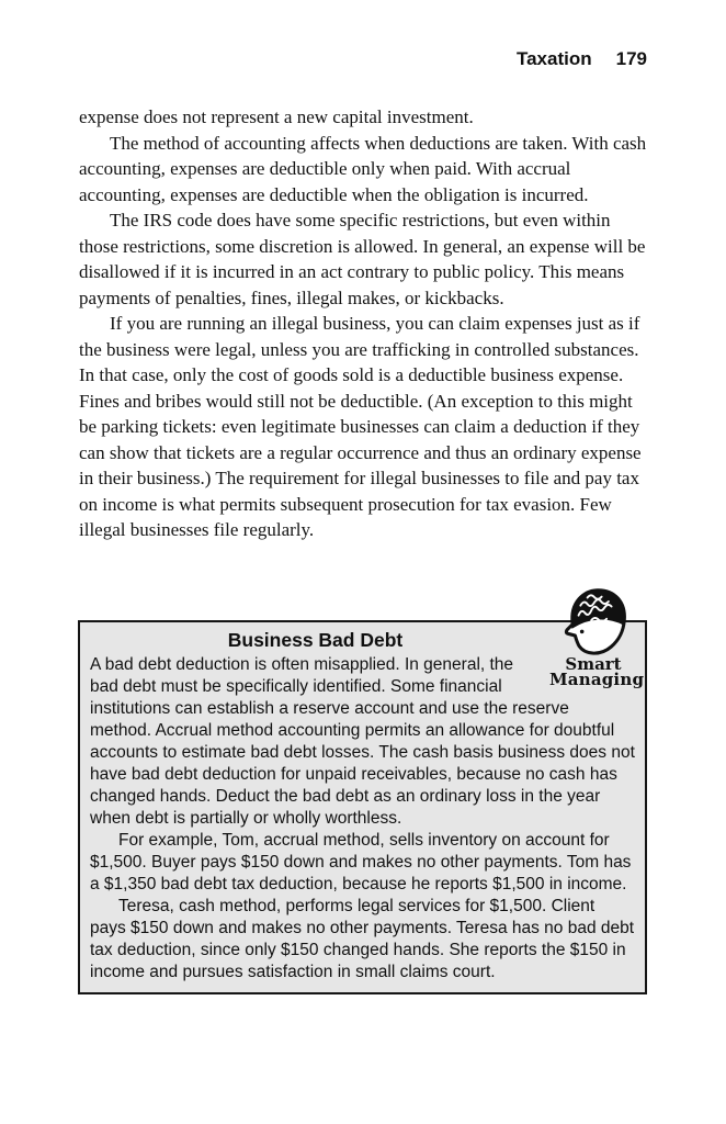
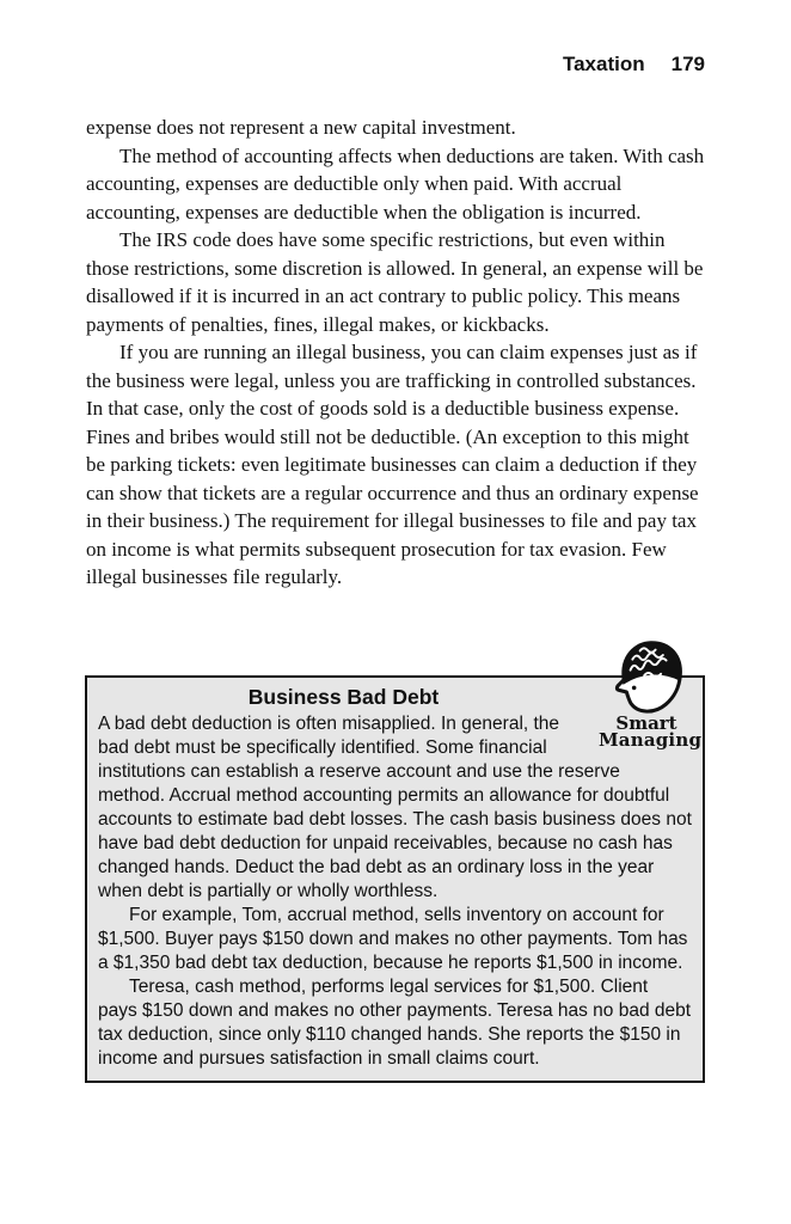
  Taxation 179
  expense does not represent a new capital investment.
  The method of accounting affects when deductions are taken. With cash accounting, expenses are deductible only when paid. With accrual accounting, expenses are deductible when the obligation is incurred.
  The IRS code does have some specific restrictions, but even within those restrictions, some discretion is allowed. In general, an expense will be disallowed if it is incurred in an act contrary to public policy. This means payments of penalties, fines, illegal makes, or kickbacks.
  If you are running an illegal business, you can claim expenses just as if the business were legal, unless you are trafficking in controlled substances. In that case, only the cost of goods sold is a deductible business expense. Fines and bribes would still not be deductible. (An exception to this might be parking tickets: even legitimate businesses can claim a deduction if they can show that tickets are a regular occurrence and thus an ordinary expense in their business.) The requirement for illegal businesses to file and pay tax on income is what permits subsequent prosecution for tax evasion. Few illegal businesses file regularly.
  Smart
  Managing
  Business Bad Debt
  A bad debt deduction is often misapplied. In general, the bad debt must be specifically identified. Some financial institutions can establish a reserve account and use the reserve method. Accrual method accounting permits an allowance for doubtful accounts to estimate bad debt losses. The cash basis business does not have bad debt deduction for unpaid receivables, because no cash has changed hands. Deduct the bad debt as an ordinary loss in the year when debt is partially or wholly worthless.
  For example, Tom, accrual method, sells inventory on account for $1,500. Buyer pays $150 down and makes no other payments. Tom has a $1,350 bad debt tax deduction, because he reports $1,500 in income.
- Teresa, cash method, performs legal services for $1,500. Client pays $150 down and makes no other payments. Teresa has no bad debt tax deduction, since only $150 changed hands. She reports the $150 in income and pursues satisfaction in small claims court.
+ Teresa, cash method, performs legal services for $1,500. Client pays $150 down and makes no other payments. Teresa has no bad debt tax deduction, since only $110 changed hands. She reports the $150 in income and pursues satisfaction in small claims court.
